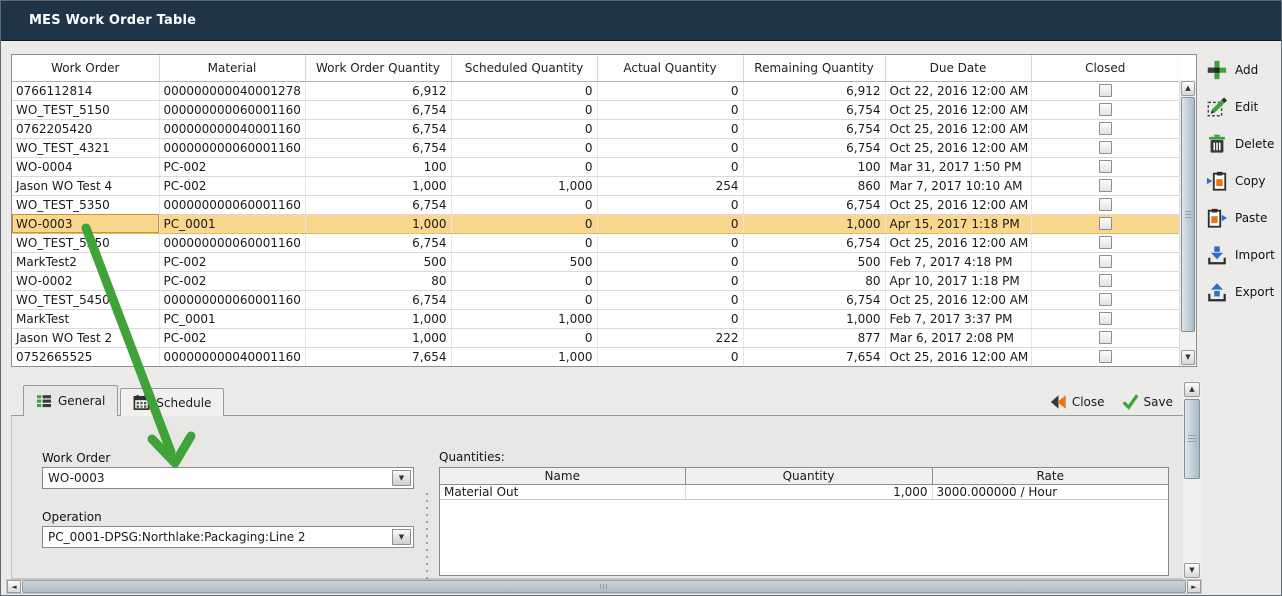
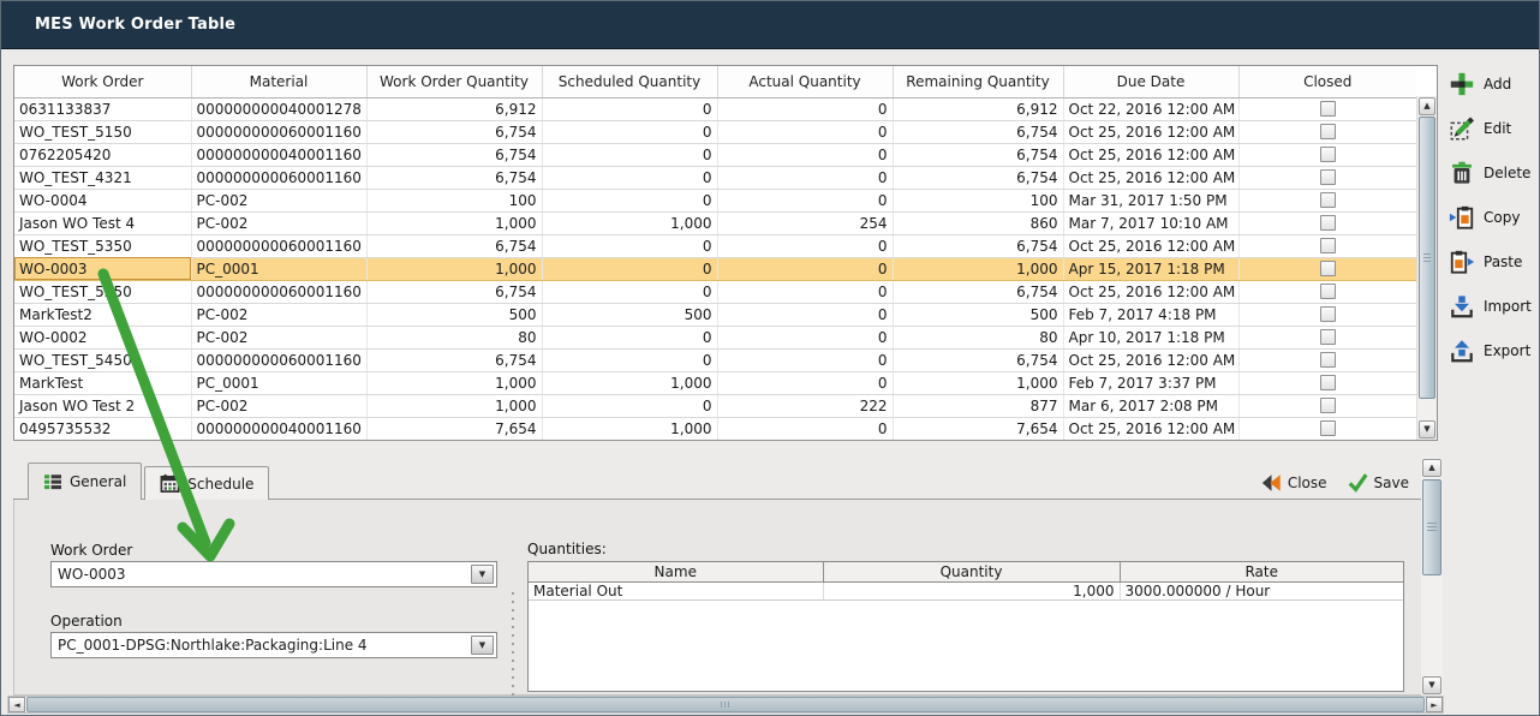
  MES Work Order Table
  Work Order	Material	Work Order Quantity	Scheduled Quantity	Actual Quantity	Remaining Quantity	Due Date	Closed
- 0766112814	000000000040001278	6,912	0	0	6,912	Oct 22, 2016 12:00 AM
+ 0631133837	000000000040001278	6,912	0	0	6,912	Oct 22, 2016 12:00 AM
  WO_TEST_5150	000000000060001160	6,754	0	0	6,754	Oct 25, 2016 12:00 AM
  0762205420	000000000040001160	6,754	0	0	6,754	Oct 25, 2016 12:00 AM
  WO_TEST_4321	000000000060001160	6,754	0	0	6,754	Oct 25, 2016 12:00 AM
  WO-0004	PC-002	100	0	0	100	Mar 31, 2017 1:50 PM
  Jason WO Test 4	PC-002	1,000	1,000	254	860	Mar 7, 2017 10:10 AM
  WO_TEST_5350	000000000060001160	6,754	0	0	6,754	Oct 25, 2016 12:00 AM
  WO-0003	PC_0001	1,000	0	0	1,000	Apr 15, 2017 1:18 PM
  WO_TEST_550	000000000060001160	6,754	0	0	6,754	Oct 25, 2016 12:00 AM
  MarkTest2	PC-002	500	500	0	500	Feb 7, 2017 4:18 PM
  WO-0002	PC-002	80	0	0	80	Apr 10, 2017 1:18 PM
  WO_TEST_5450	000000000060001160	6,754	0	0	6,754	Oct 25, 2016 12:00 AM
  MarkTest	PC_0001	1,000	1,000	0	1,000	Feb 7, 2017 3:37 PM
  Jason WO Test 2	PC-002	1,000	0	222	877	Mar 6, 2017 2:08 PM
- 0752665525	000000000040001160	7,654	1,000	0	7,654	Oct 25, 2016 12:00 AM
+ 0495735532	000000000040001160	7,654	1,000	0	7,654	Oct 25, 2016 12:00 AM
  ▲
  ▼
  Add
  Edit
  Delete
  Copy
  Paste
  Import
  Export
  General
  Schedule
  Close
  Save
  Work Order
  WO-0003
  ▼
  Operation
- PC_0001-DPSG:Northlake:Packaging:Line 2
+ PC_0001-DPSG:Northlake:Packaging:Line 4
  ▼
  Quantities:
  Name	Quantity	Rate
  Material Out	1,000	3000.000000 / Hour
  ▲
  ▼
  ◄
  ►
